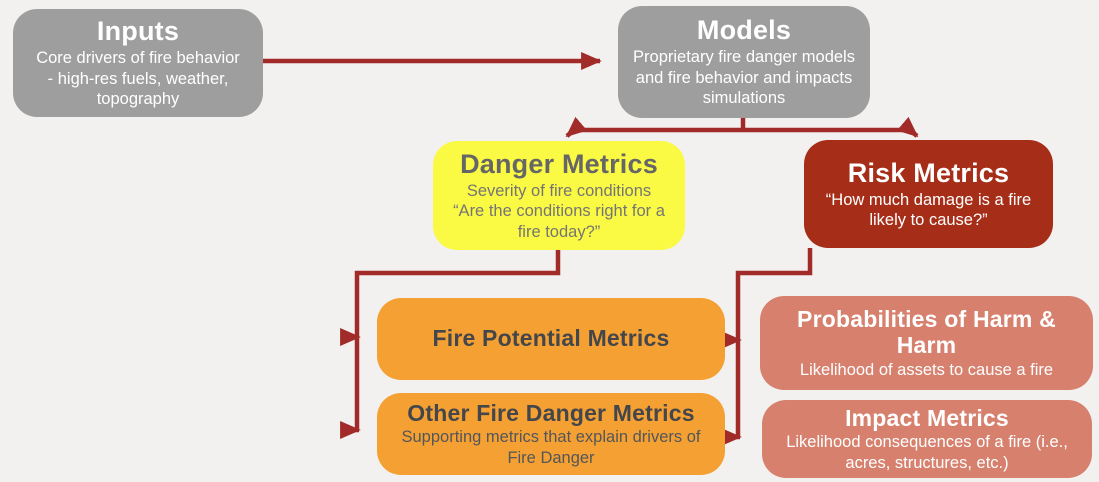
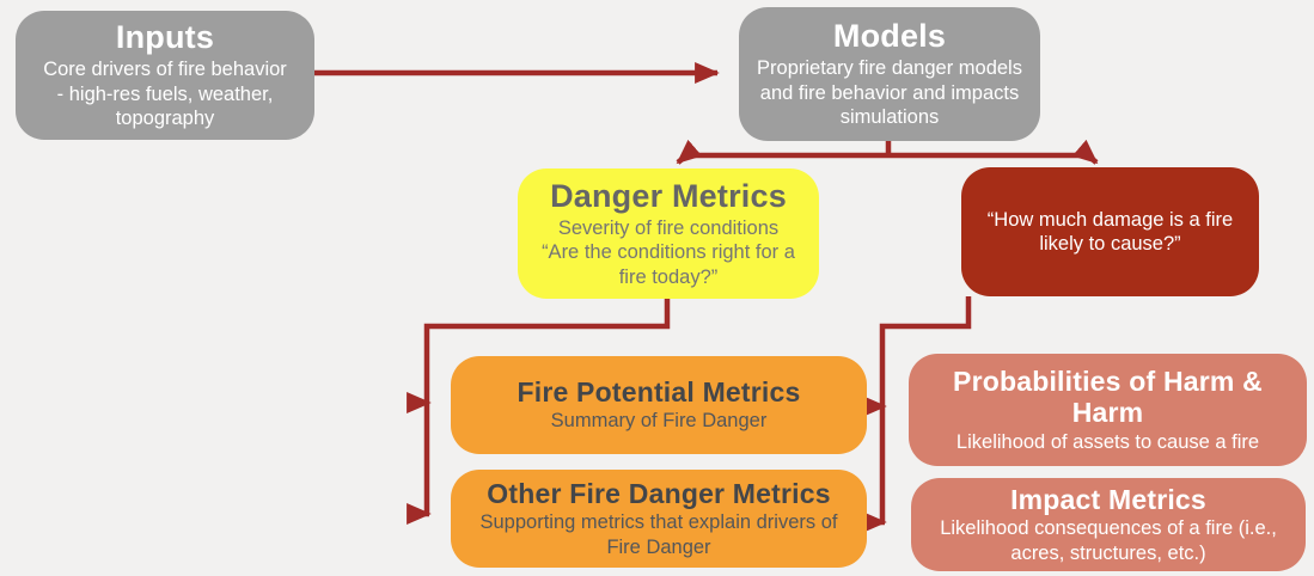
  Inputs
  Core drivers of fire behavior
  - high-res fuels, weather, topography
  Models
  Proprietary fire danger models and fire behavior and impacts simulations
  Danger Metrics
  Severity of fire conditions
  “Are the conditions right for a fire today?”
- Risk Metrics
  “How much damage is a fire likely to cause?”
  Fire Potential Metrics
+ Summary of Fire Danger
  Other Fire Danger Metrics
  Supporting metrics that explain drivers of Fire Danger
  Probabilities of Harm & Harm
  Likelihood of assets to cause a fire
  Impact Metrics
  Likelihood consequences of a fire (i.e., acres, structures, etc.)
